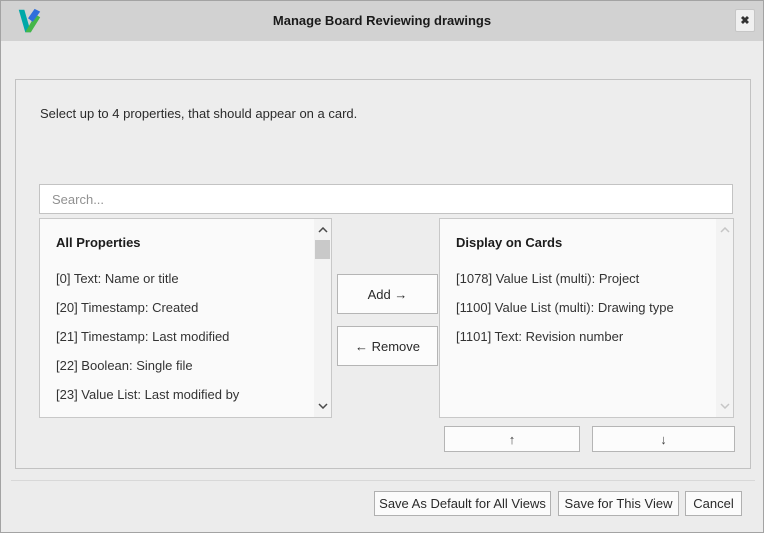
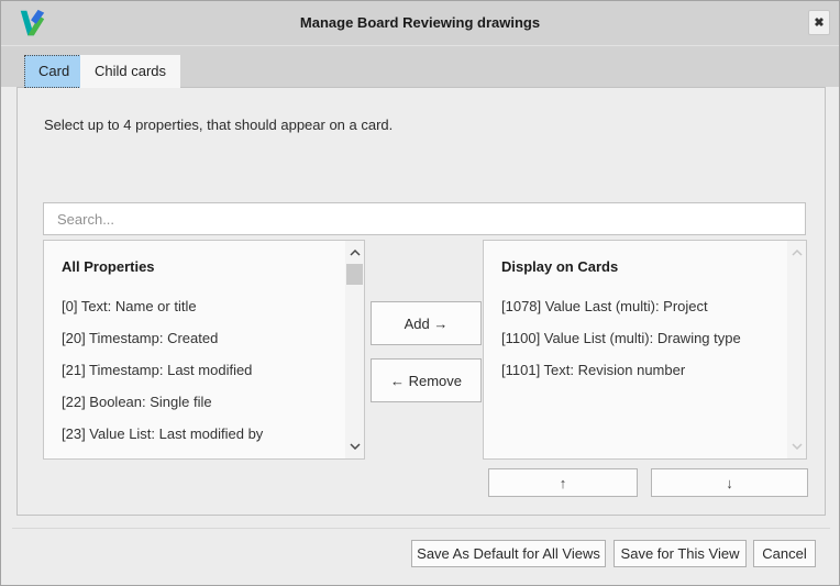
  Manage Board Reviewing drawings
  ✖
+ Card
+ Child cards
  Select up to 4 properties, that should appear on a card.
  Search...
  All Properties
  [0] Text: Name or title
  [20] Timestamp: Created
  [21] Timestamp: Last modified
  [22] Boolean: Single file
  [23] Value List: Last modified by
  Add →
  ← Remove
  Display on Cards
- [1078] Value List (multi): Project
+ [1078] Value Last (multi): Project
  [1100] Value List (multi): Drawing type
  [1101] Text: Revision number
  ↑
  ↓
  Save As Default for All Views
  Save for This View
  Cancel
